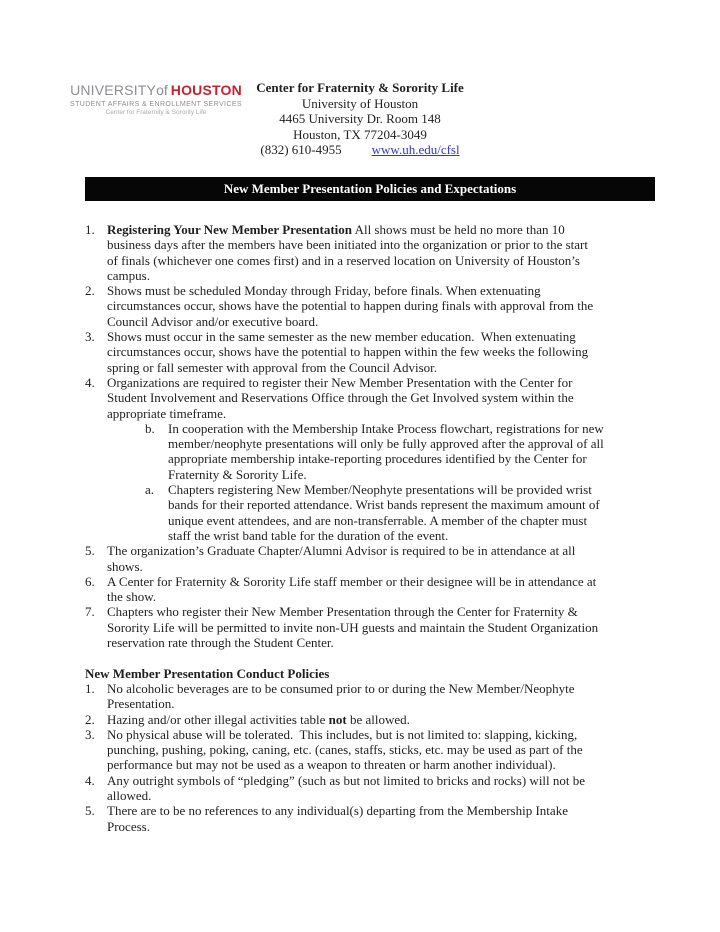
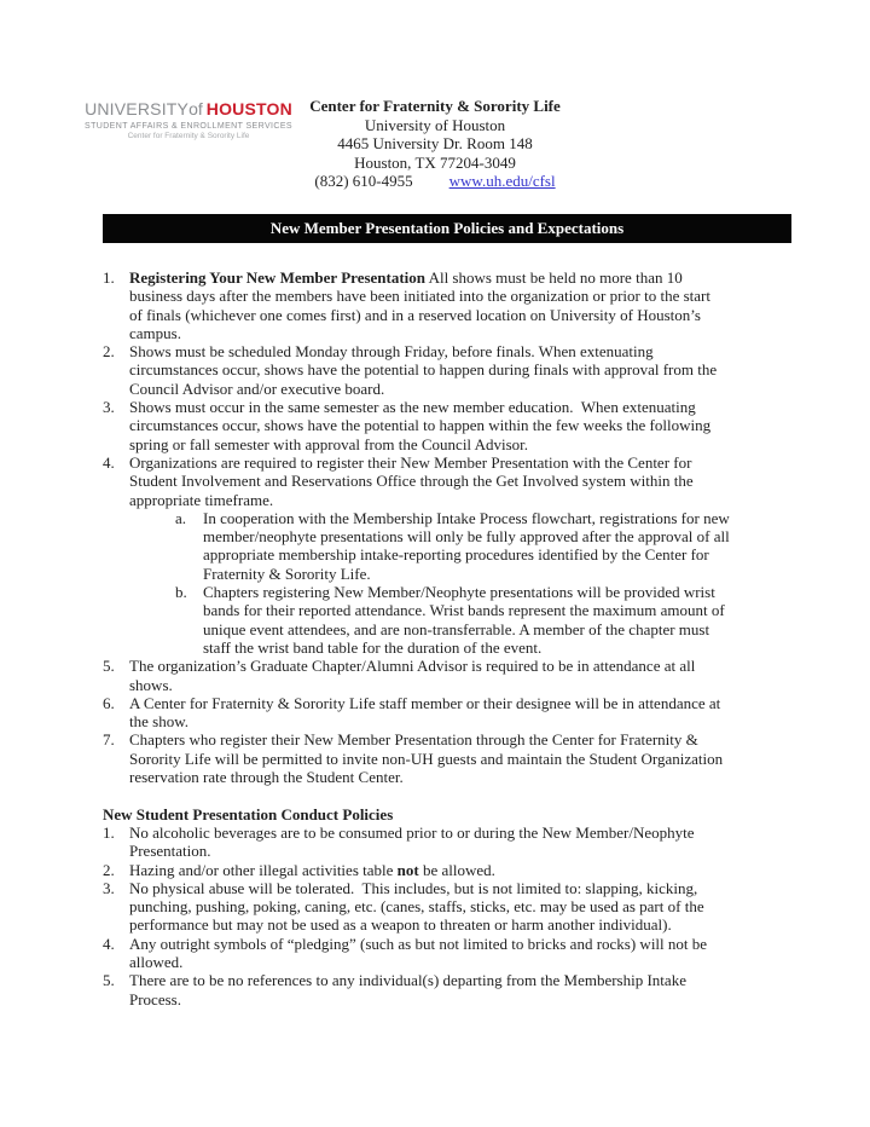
  UNIVERSITYof HOUSTON
  Center for Fraternity & Sorority Life
  University of Houston
  4465 University Dr. Room 148
  Houston, TX 77204-3049
  (832) 610-4955 www.uh.edu/cfsl
  New Member Presentation Policies and Expectations
  1.
  Registering Your New Member Presentation All shows must be held no more than 10
  business days after the members have been initiated into the organization or prior to the start
  of finals (whichever one comes first) and in a reserved location on University of Houston’s
  campus.
  2.
  Shows must be scheduled Monday through Friday, before finals. When extenuating
  circumstances occur, shows have the potential to happen during finals with approval from the
  Council Advisor and/or executive board.
  3.
  Shows must occur in the same semester as the new member education. When extenuating
  circumstances occur, shows have the potential to happen within the few weeks the following
  spring or fall semester with approval from the Council Advisor.
  4.
  Organizations are required to register their New Member Presentation with the Center for
  Student Involvement and Reservations Office through the Get Involved system within the
  appropriate timeframe.
- b.
+ a.
  In cooperation with the Membership Intake Process flowchart, registrations for new
  member/neophyte presentations will only be fully approved after the approval of all
  appropriate membership intake-reporting procedures identified by the Center for
  Fraternity & Sorority Life.
- a.
+ b.
  Chapters registering New Member/Neophyte presentations will be provided wrist
  bands for their reported attendance. Wrist bands represent the maximum amount of
  unique event attendees, and are non-transferrable. A member of the chapter must
  staff the wrist band table for the duration of the event.
  5.
  The organization’s Graduate Chapter/Alumni Advisor is required to be in attendance at all
  shows.
  6.
  A Center for Fraternity & Sorority Life staff member or their designee will be in attendance at
  the show.
  7.
  Chapters who register their New Member Presentation through the Center for Fraternity &
  Sorority Life will be permitted to invite non-UH guests and maintain the Student Organization
  reservation rate through the Student Center.
- New Member Presentation Conduct Policies
+ New Student Presentation Conduct Policies
  1.
  No alcoholic beverages are to be consumed prior to or during the New Member/Neophyte
  Presentation.
  2.
  Hazing and/or other illegal activities table not be allowed.
  3.
  No physical abuse will be tolerated. This includes, but is not limited to: slapping, kicking,
  punching, pushing, poking, caning, etc. (canes, staffs, sticks, etc. may be used as part of the
  performance but may not be used as a weapon to threaten or harm another individual).
  4.
  Any outright symbols of “pledging” (such as but not limited to bricks and rocks) will not be
  allowed.
  5.
  There are to be no references to any individual(s) departing from the Membership Intake
  Process.
